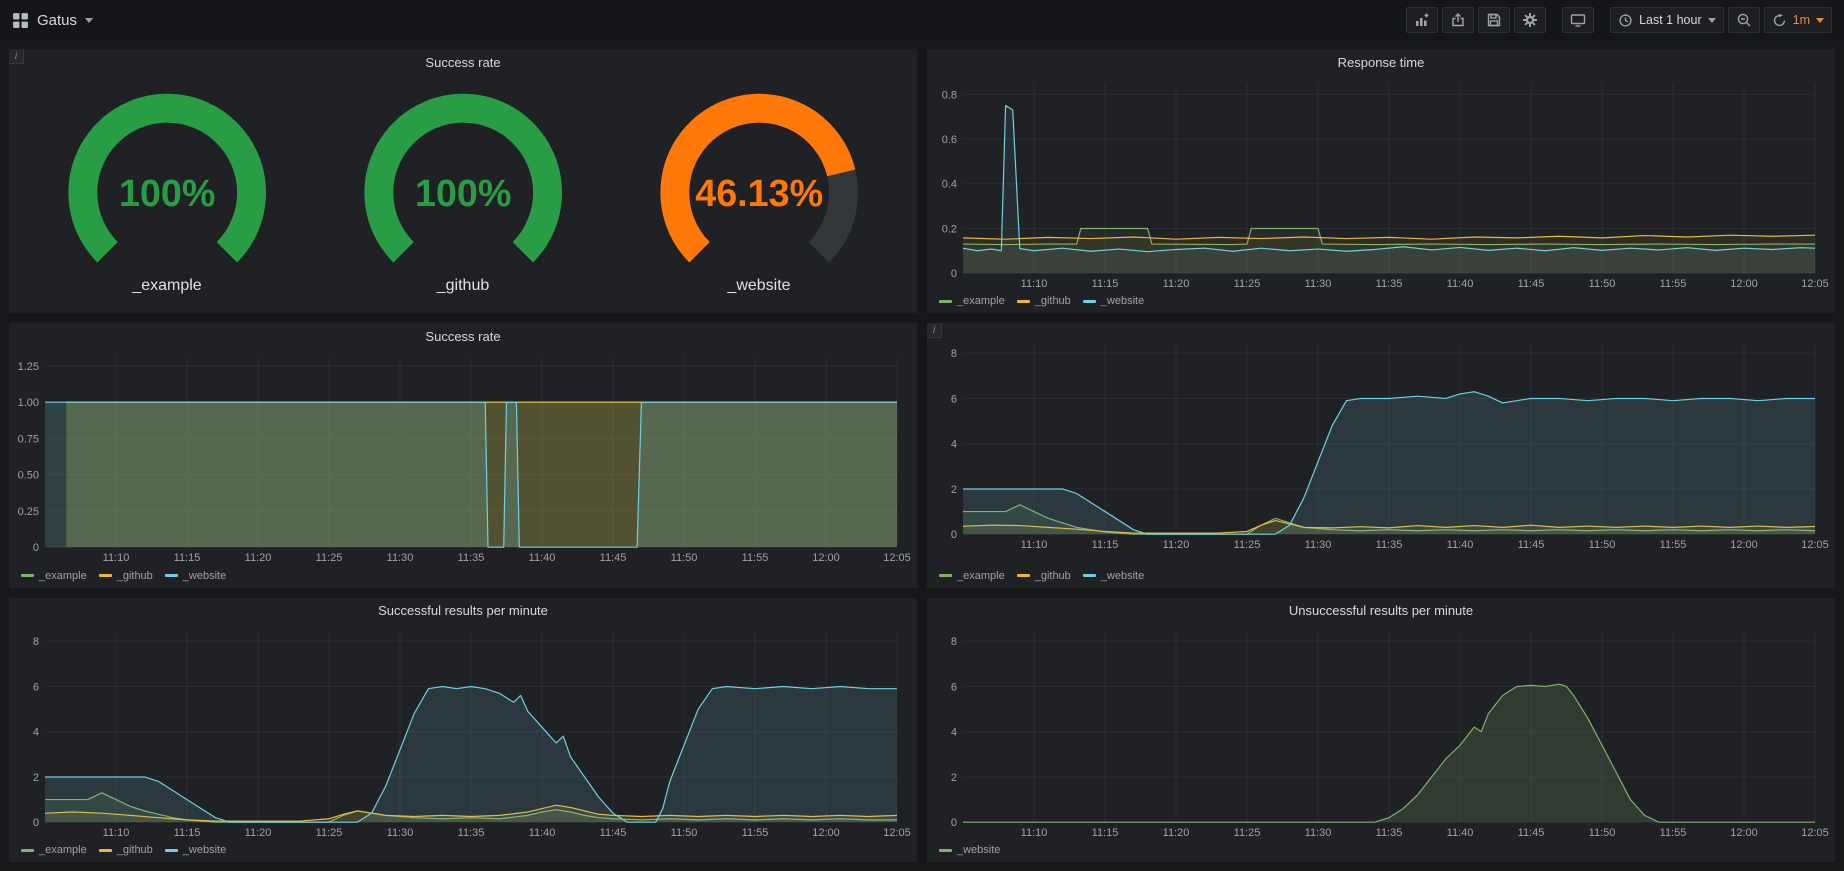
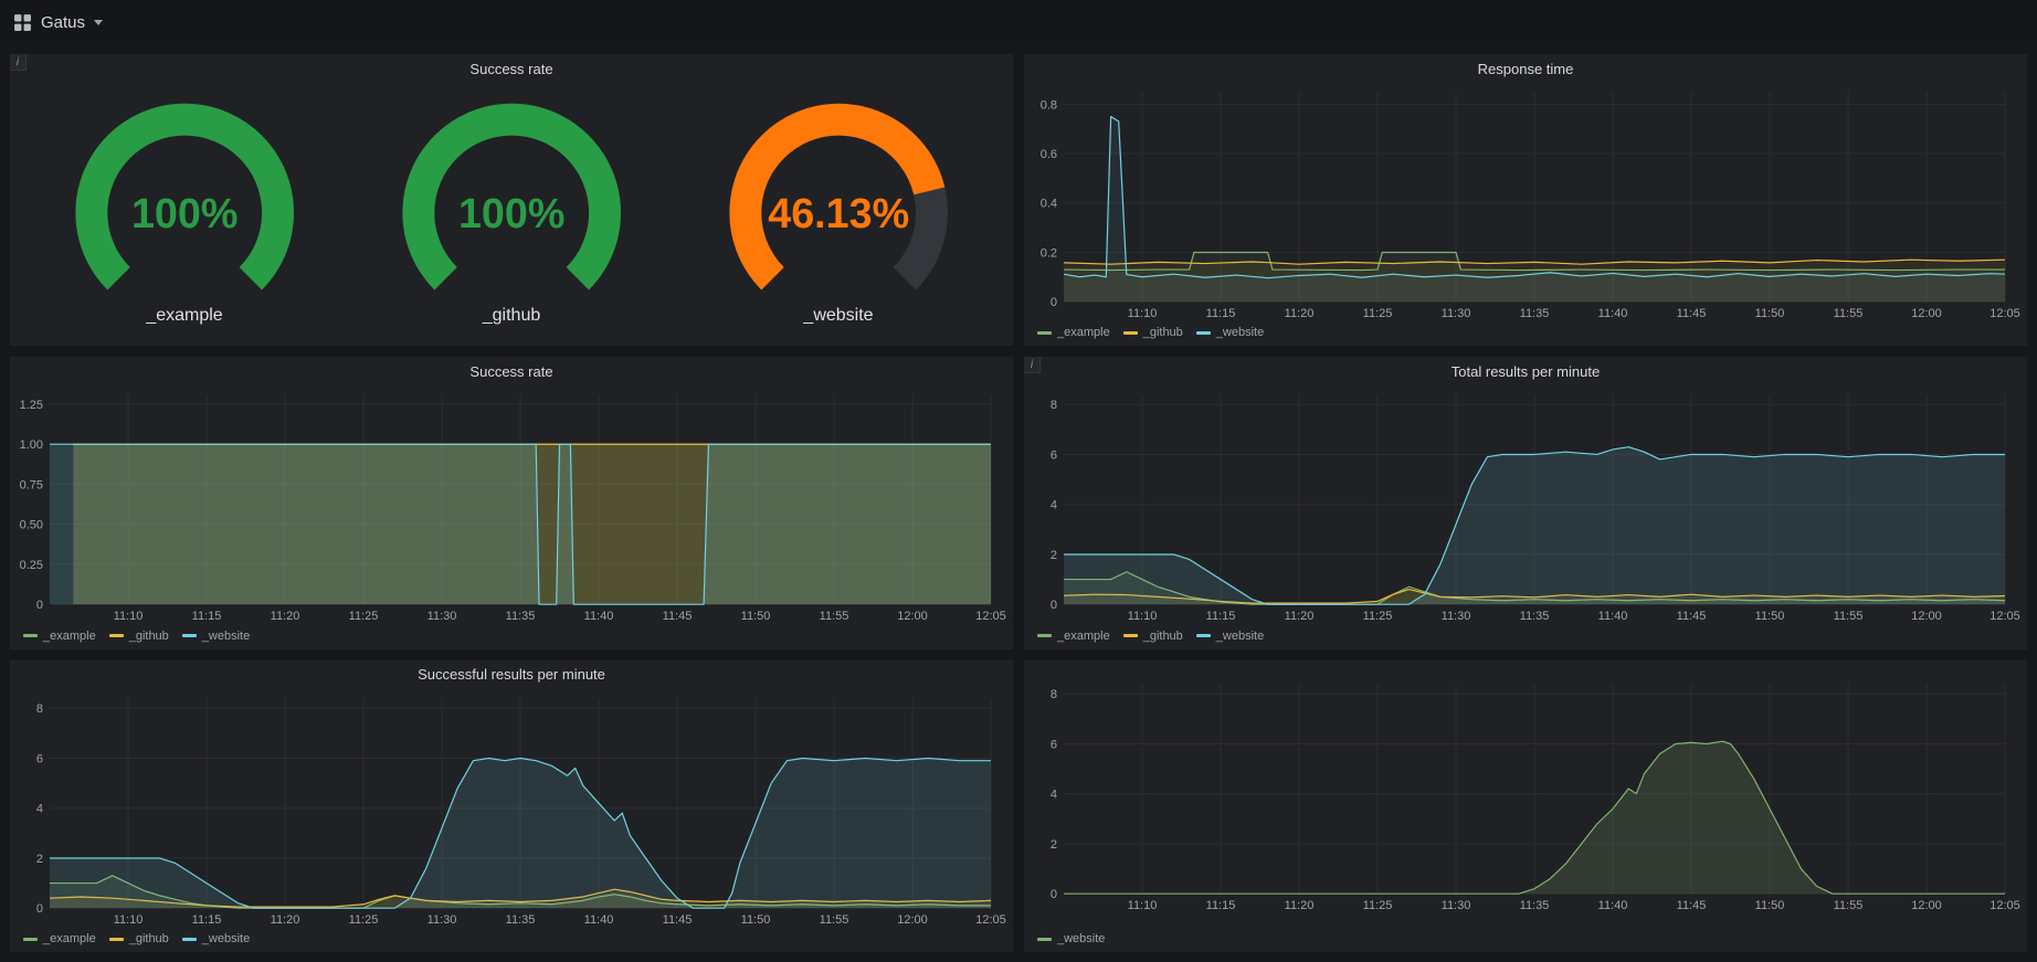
  Gatus
- Last 1 hour
- 1m
  i
  Success rate
  100%
  _example
  100%
  _github
  46.13%
  _website
  Response time
  11:10
  11:15
  11:20
  11:25
  11:30
  11:35
  11:40
  11:45
  11:50
  11:55
  12:00
  12:05
  0
  0.2
  0.4
  0.6
  0.8
  _example
  _github
  _website
  Success rate
  11:10
  11:15
  11:20
  11:25
  11:30
  11:35
  11:40
  11:45
  11:50
  11:55
  12:00
  12:05
  0
  0.25
  0.50
  0.75
  1.00
  1.25
  _example
  _github
  _website
  i
+ Total results per minute
  11:10
  11:15
  11:20
  11:25
  11:30
  11:35
  11:40
  11:45
  11:50
  11:55
  12:00
  12:05
  0
  2
  4
  6
  8
  _example
  _github
  _website
  Successful results per minute
  11:10
  11:15
  11:20
  11:25
  11:30
  11:35
  11:40
  11:45
  11:50
  11:55
  12:00
  12:05
  0
  2
  4
  6
  8
  _example
  _github
  _website
- Unsuccessful results per minute
  11:10
  11:15
  11:20
  11:25
  11:30
  11:35
  11:40
  11:45
  11:50
  11:55
  12:00
  12:05
  0
  2
  4
  6
  8
  _website
